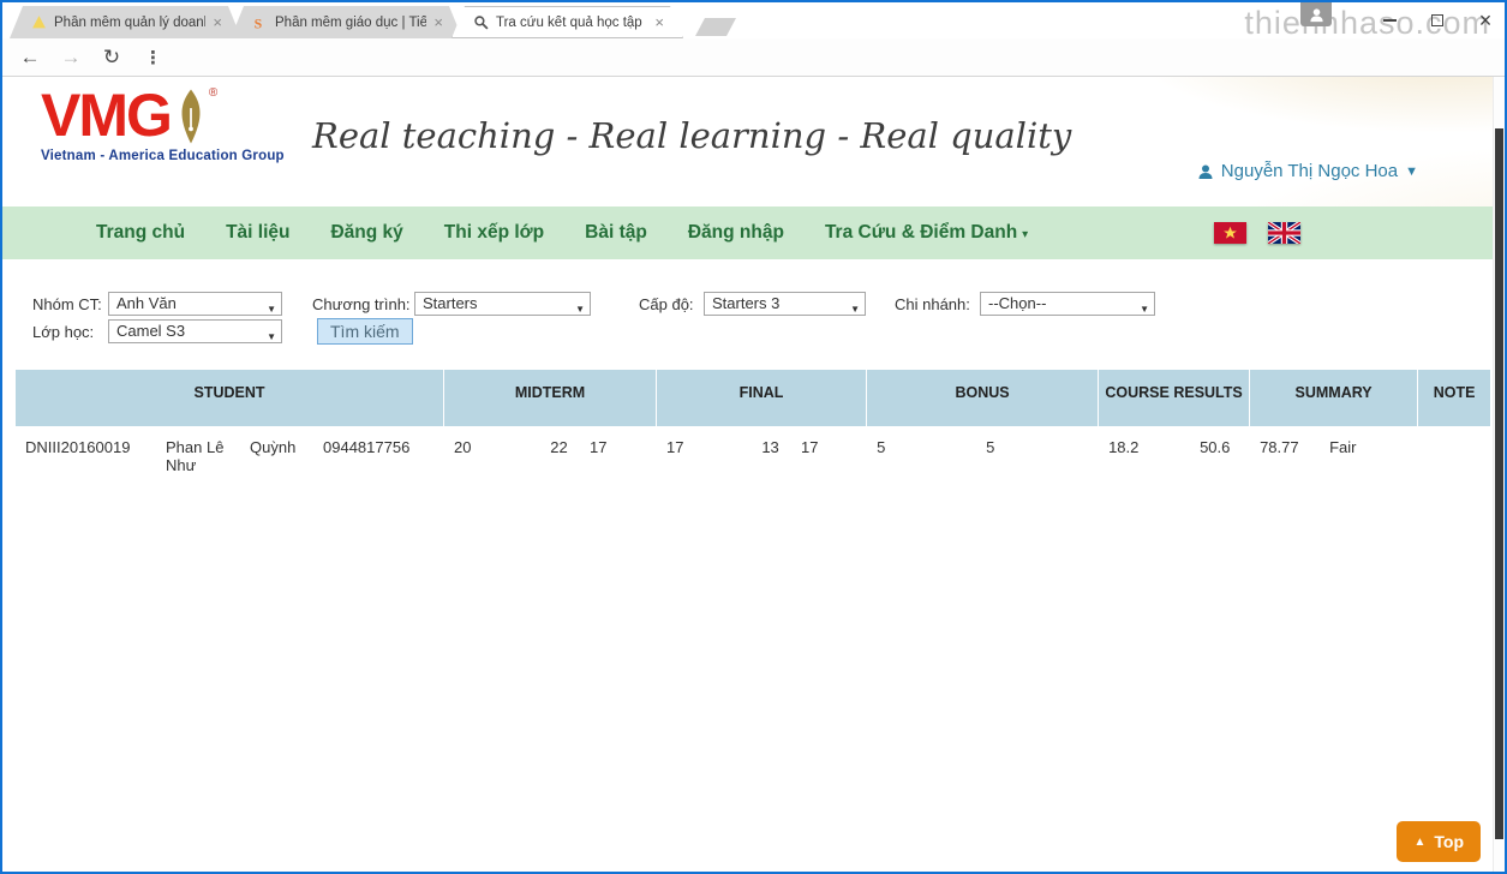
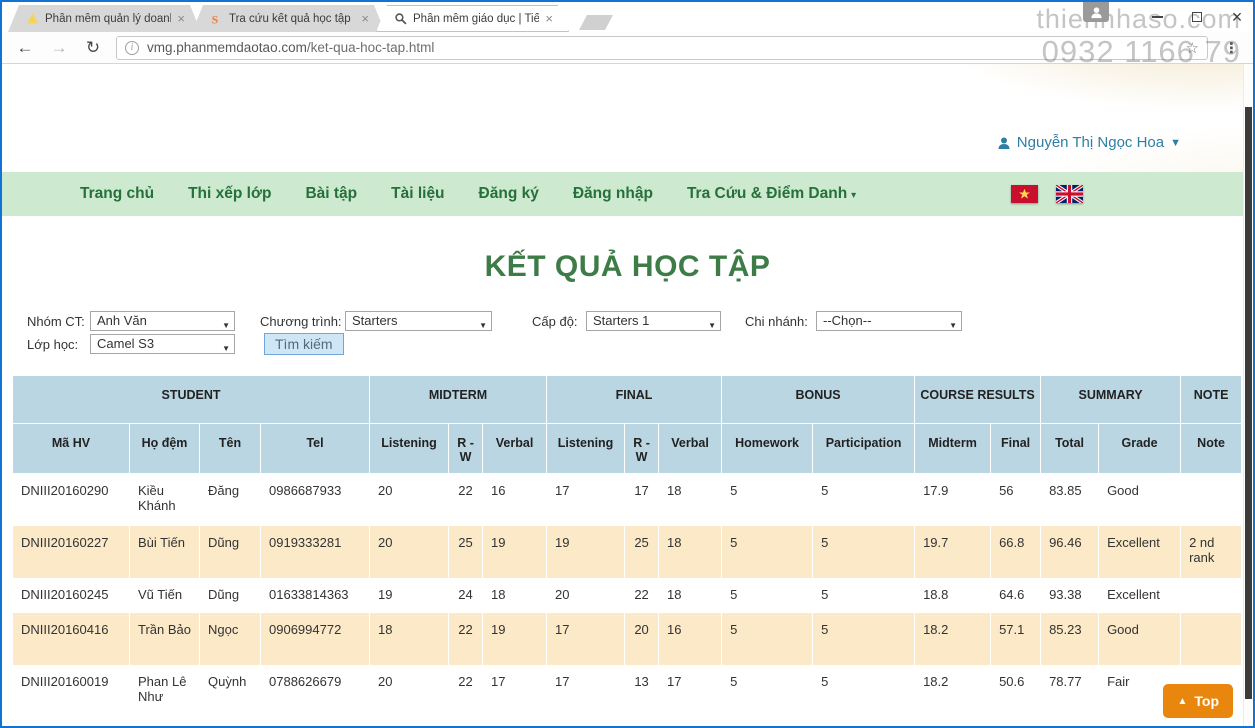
  thiehaso.com
+ 0932 1166 79
  Phần mềm quản lý doan
  ×
  S
- Phần mềm giáo dục | Tiế
+ Tra cứu kết quả học tập
  ×
- Tra cứu kết quả học tập
+ Phần mềm giáo dục | Tiế
  ×
  ×
  ←
  →
  ↻
+ i
+ vmg.phanmemdaotao.com/ket-qua-hoc-tap.html
+ ☆
  ⋮
- VMG
- ®
- Vietnam - America Education Group
- Real teaching - Real learning - Real quality
  Nguyễn Thị Ngọc Hoa
  ▼
  Trang chủ
- Tài liệu
+ Thi xếp lớp
- Đăng ký
+ Bài tập
- Thi xếp lớp
+ Tài liệu
- Bài tập
+ Đăng ký
  Đăng nhập
  Tra Cứu & Điểm Danh ▾
+ KẾT QUẢ HỌC TẬP
  Nhóm CT:
  Anh Văn
  ▼
  Chương trình:
  Starters
  ▼
  Cấp độ:
- Starters 3
+ Starters 1
  ▼
  Chi nhánh:
  --Chọn--
  ▼
  Lớp học:
  Camel S3
  ▼
  Tìm kiếm
  STUDENT	MIDTERM	FINAL	BONUS	COURSE RESULTS	SUMMARY	NOTE
+ Mã HV	Họ đệm	Tên	Tel	Listening	R - W	Verbal	Listening	R - W	Verbal	Homework	Participation	Midterm	Final	Total	Grade	Note
+ DNIII20160290	Kiều Khánh	Đăng	0986687933	20	22	16	17	17	18	5	5	17.9	56	83.85	Good
+ DNIII20160227	Bùi Tiến	Dũng	0919333281	20	25	19	19	25	18	5	5	19.7	66.8	96.46	Excellent	2 nd rank
+ DNIII20160245	Vũ Tiến	Dũng	01633814363	19	24	18	20	22	18	5	5	18.8	64.6	93.38	Excellent
+ DNIII20160416	Trần Bảo	Ngọc	0906994772	18	22	19	17	20	16	5	5	18.2	57.1	85.23	Good
- DNIII20160019	Phan Lê Như	Quỳnh	0944817756	20	22	17	17	13	17	5	5	18.2	50.6	78.77	Fair
+ DNIII20160019	Phan Lê Như	Quỳnh	0788626679	20	22	17	17	13	17	5	5	18.2	50.6	78.77	Fair
  ▲
  Top
